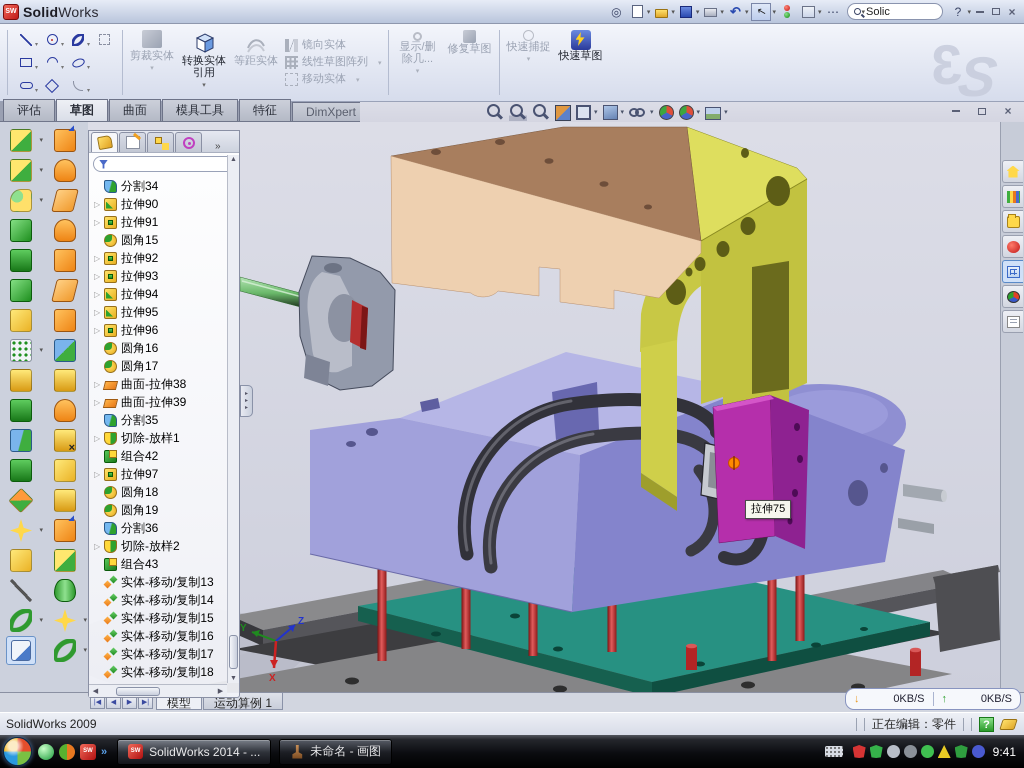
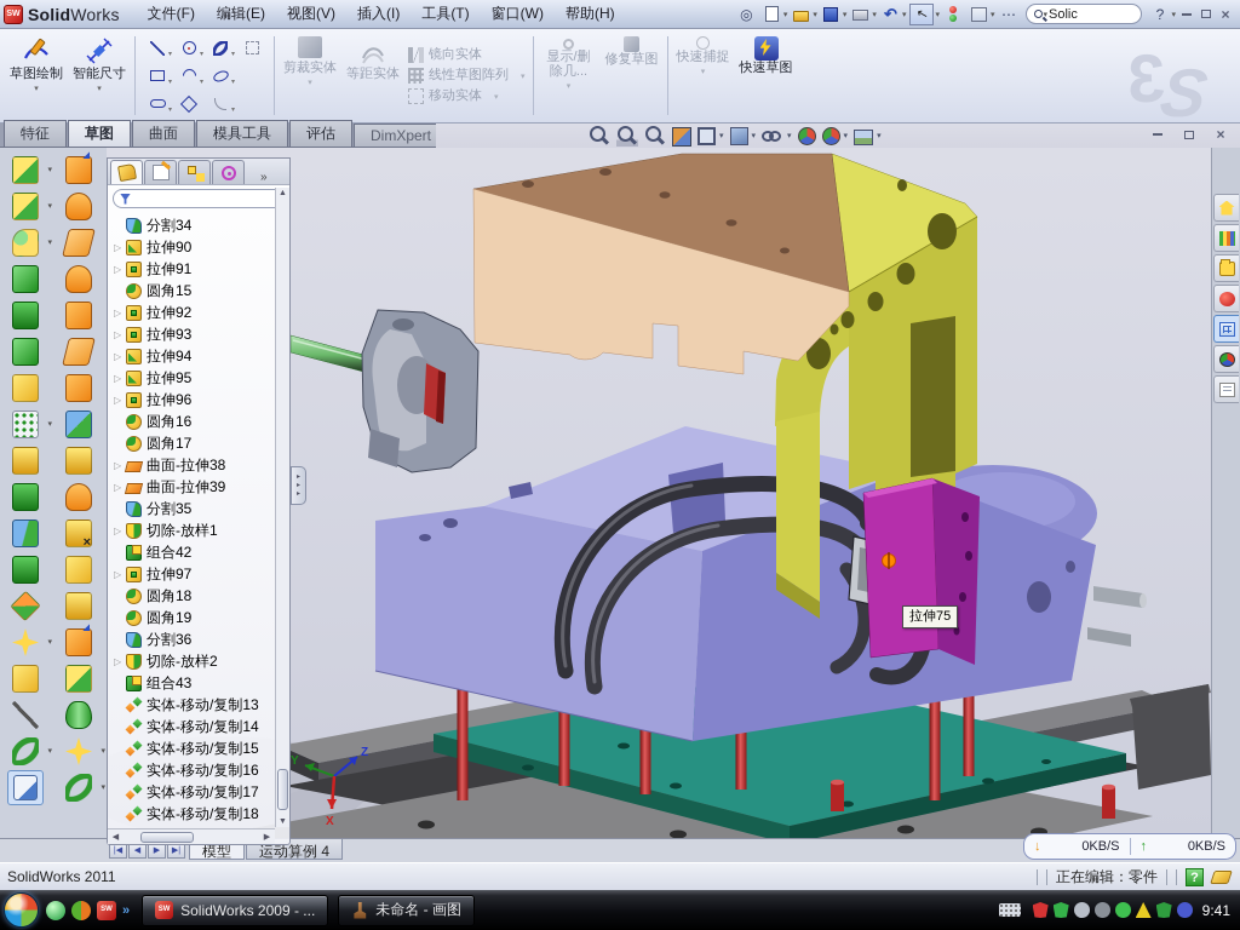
  SolidWorks
+ 文件(F)
+ 编辑(E)
+ 视图(V)
+ 插入(I)
+ 工具(T)
+ 窗口(W)
+ 帮助(H)
  ◎
  ↶
  ⋯
  Solic
  ?
  ×
+ 草图绘制
+ 智能尺寸
  剪裁实体
- 转换实体引用
  等距实体
  镜向实体
  线性草图阵列
  移动实体
  显示/删除几...
  修复草图
  快速捕捉
  快速草图
- 评估
+ 特征
  草图
  曲面
  模具工具
- 特征
+ 评估
  DimXpert
  ×
  Y
  Z
  X
  拉伸75
  »
  分割34
  ▷
  拉伸90
  ▷
  拉伸91
  圆角15
  ▷
  拉伸92
  ▷
  拉伸93
  ▷
  拉伸94
  ▷
  拉伸95
  ▷
  拉伸96
  圆角16
  圆角17
  ▷
  曲面-拉伸38
  ▷
  曲面-拉伸39
  分割35
  ▷
  切除-放样1
  组合42
  ▷
  拉伸97
  圆角18
  圆角19
  分割36
  ▷
  切除-放样2
  组合43
  实体-移动/复制13
  实体-移动/复制14
  实体-移动/复制15
  实体-移动/复制16
  实体-移动/复制17
  实体-移动/复制18
  模型
- 运动算例 1
+ 运动算例 4
  ↓
  0KB/S
  ↑
  0KB/S
- SolidWorks 2009
+ SolidWorks 2011
  正在编辑：零件
  ?
  »
- SolidWorks 2014 - ...
+ SolidWorks 2009 - ...
  未命名 - 画图
  9:41
